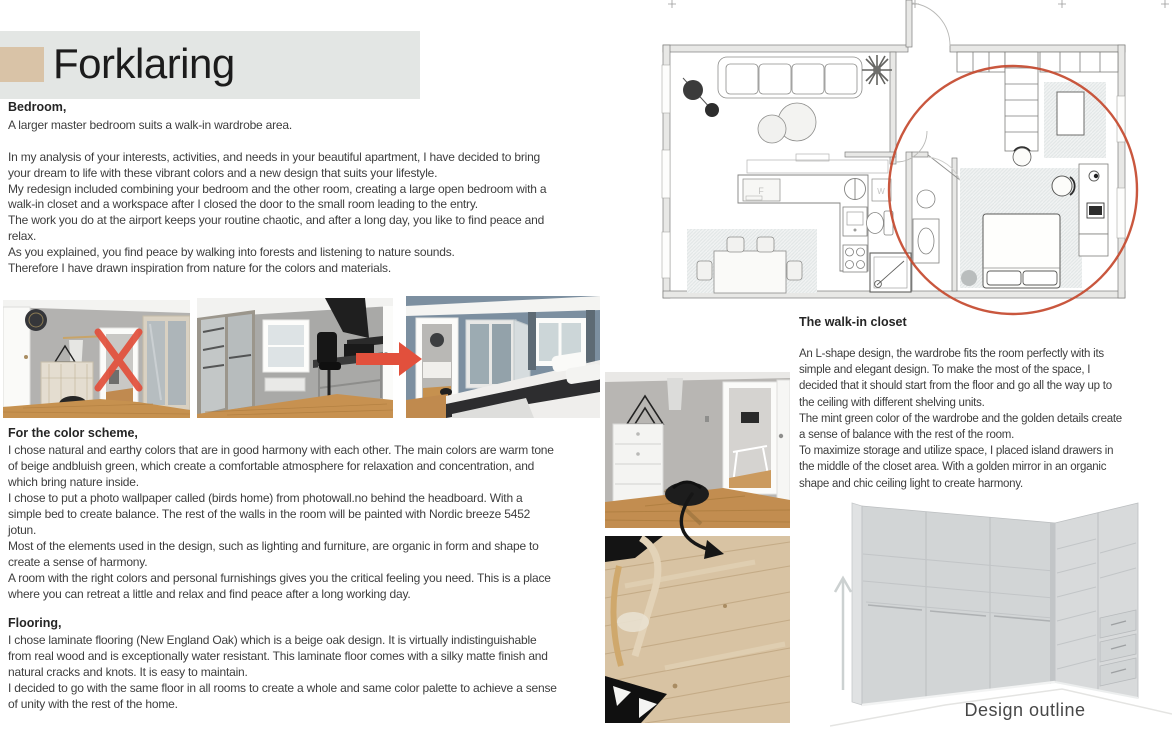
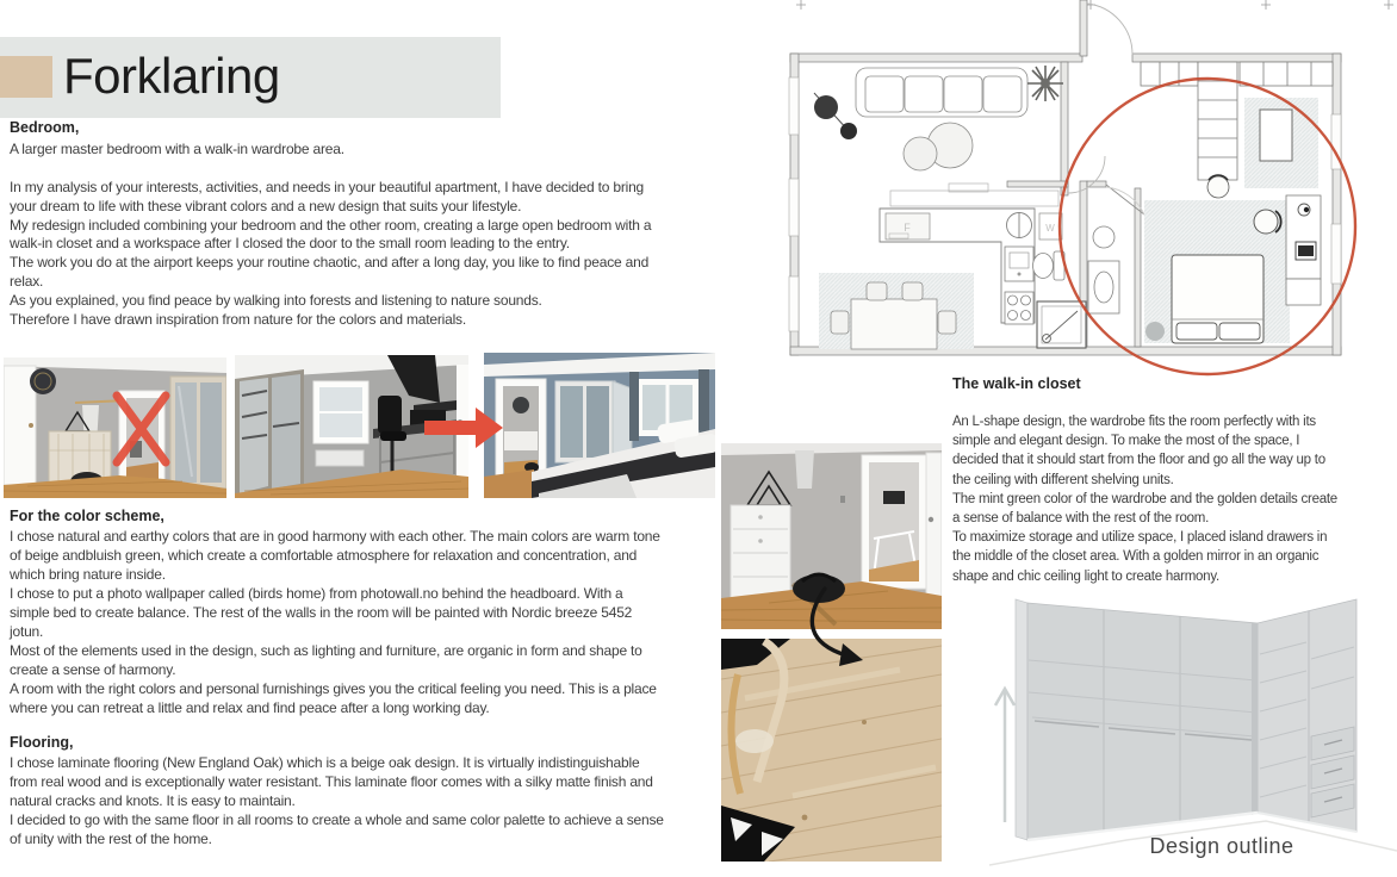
  Forklaring
  Bedroom,
- A larger master bedroom suits a walk-in wardrobe area.
+ A larger master bedroom with a walk-in wardrobe area.
  In my analysis of your interests, activities, and needs in your beautiful apartment, I have decided to bring
  your dream to life with these vibrant colors and a new design that suits your lifestyle.
  My redesign included combining your bedroom and the other room, creating a large open bedroom with a
  walk-in closet and a workspace after I closed the door to the small room leading to the entry.
  The work you do at the airport keeps your routine chaotic, and after a long day, you like to find peace and
  relax.
  As you explained, you find peace by walking into forests and listening to nature sounds.
  Therefore I have drawn inspiration from nature for the colors and materials.
  For the color scheme,
  I chose natural and earthy colors that are in good harmony with each other. The main colors are warm tone
  of beige andbluish green, which create a comfortable atmosphere for relaxation and concentration, and
  which bring nature inside.
  I chose to put a photo wallpaper called (birds home) from photowall.no behind the headboard. With a
  simple bed to create balance. The rest of the walls in the room will be painted with Nordic breeze 5452
  jotun.
  Most of the elements used in the design, such as lighting and furniture, are organic in form and shape to
  create a sense of harmony.
  A room with the right colors and personal furnishings gives you the critical feeling you need. This is a place
  where you can retreat a little and relax and find peace after a long working day.
  Flooring,
  I chose laminate flooring (New England Oak) which is a beige oak design. It is virtually indistinguishable
  from real wood and is exceptionally water resistant. This laminate floor comes with a silky matte finish and
  natural cracks and knots. It is easy to maintain.
  I decided to go with the same floor in all rooms to create a whole and same color palette to achieve a sense
  of unity with the rest of the home.
  F
  W
  The walk-in closet
  An L-shape design, the wardrobe fits the room perfectly with its
  simple and elegant design. To make the most of the space, I
  decided that it should start from the floor and go all the way up to
  the ceiling with different shelving units.
  The mint green color of the wardrobe and the golden details create
  a sense of balance with the rest of the room.
  To maximize storage and utilize space, I placed island drawers in
  the middle of the closet area. With a golden mirror in an organic
  shape and chic ceiling light to create harmony.
  Design outline
